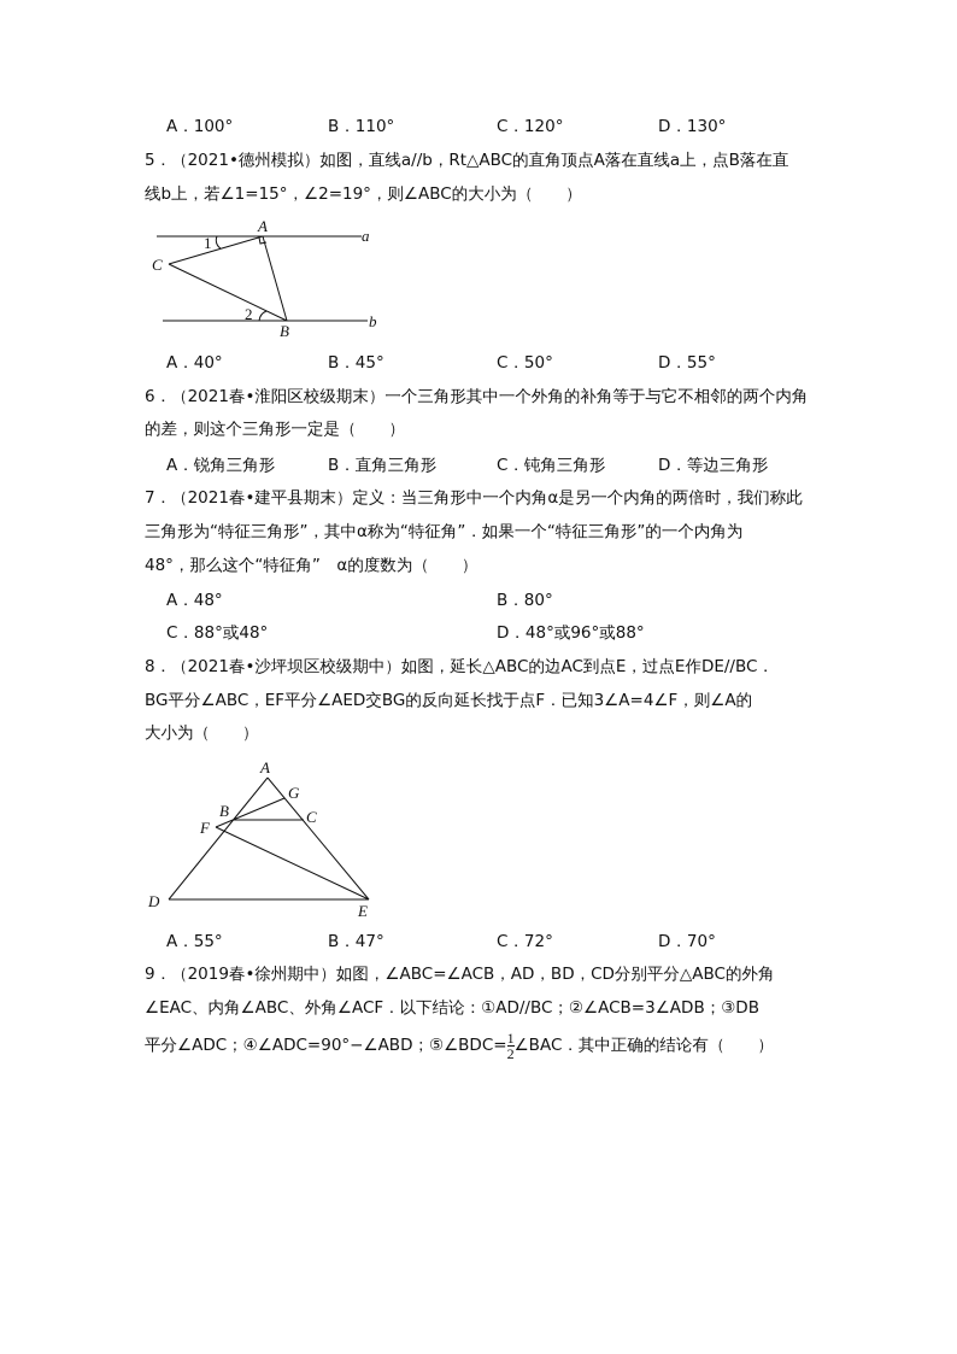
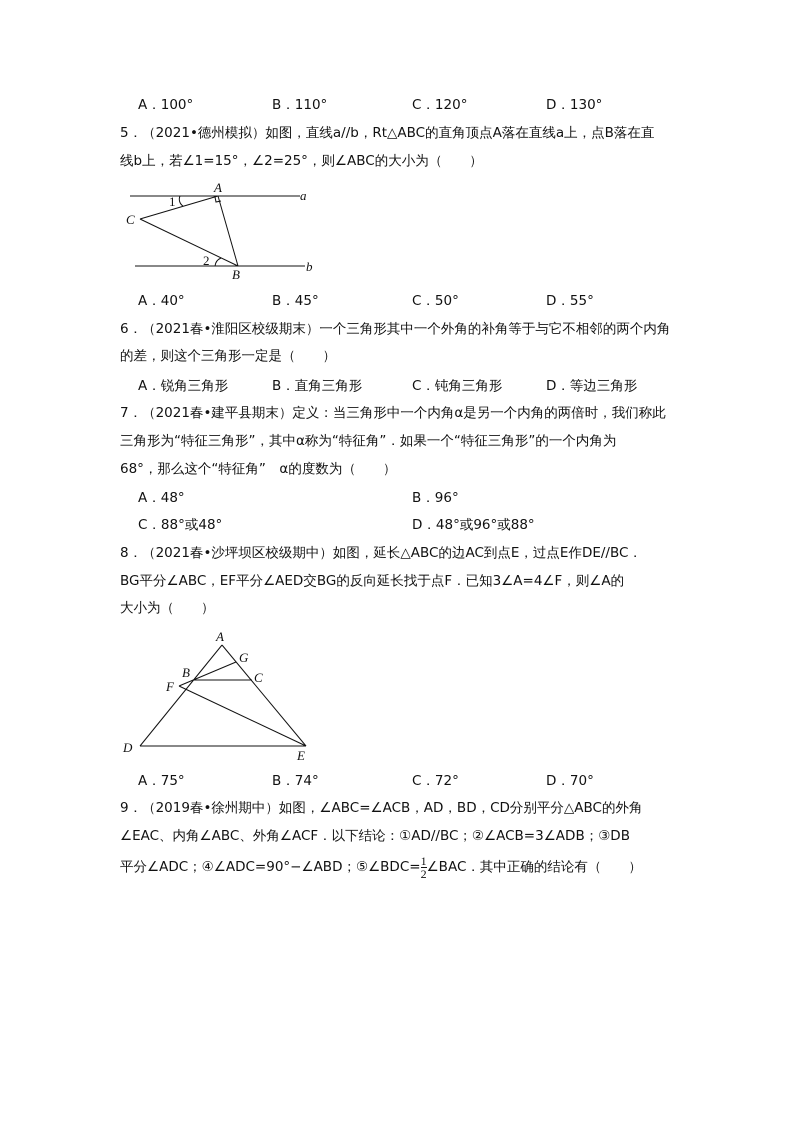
  A．100°
  B．110°
  C．120°
  D．130°
  5．（2021•德州模拟）如图，直线a//b，Rt△ABC的直角顶点A落在直线a上，点B落在直
- 线b上，若∠1=15°，∠2=19°，则∠ABC的大小为（ ）
+ 线b上，若∠1=15°，∠2=25°，则∠ABC的大小为（ ）
  A
  B
  C
  a
  b
  1
  2
  A．40°
  B．45°
  C．50°
  D．55°
  6．（2021春•淮阳区校级期末）一个三角形其中一个外角的补角等于与它不相邻的两个内角
  的差，则这个三角形一定是（ ）
  A．锐角三角形
  B．直角三角形
  C．钝角三角形
  D．等边三角形
  7．（2021春•建平县期末）定义：当三角形中一个内角α是另一个内角的两倍时，我们称此
  三角形为“特征三角形”，其中α称为“特征角”．如果一个“特征三角形”的一个内角为
- 48°，那么这个“特征角” α的度数为（ ）
+ 68°，那么这个“特征角” α的度数为（ ）
  A．48°
- B．80°
+ B．96°
  C．88°或48°
  D．48°或96°或88°
  8．（2021春•沙坪坝区校级期中）如图，延长△ABC的边AC到点E，过点E作DE//BC．
  BG平分∠ABC，EF平分∠AED交BG的反向延长找于点F．已知3∠A=4∠F，则∠A的
  大小为（ ）
  A
  B
  C
  D
  E
  F
  G
- A．55°
+ A．75°
- B．47°
+ B．74°
  C．72°
  D．70°
  9．（2019春•徐州期中）如图，∠ABC=∠ACB，AD，BD，CD分别平分△ABC的外角
  ∠EAC、内角∠ABC、外角∠ACF．以下结论：①AD//BC；②∠ACB=3∠ADB；③DB
  平分∠ADC；④∠ADC=90°−∠ABD；⑤∠BDC=
  1
  2
  ∠BAC．其中正确的结论有（ ）
